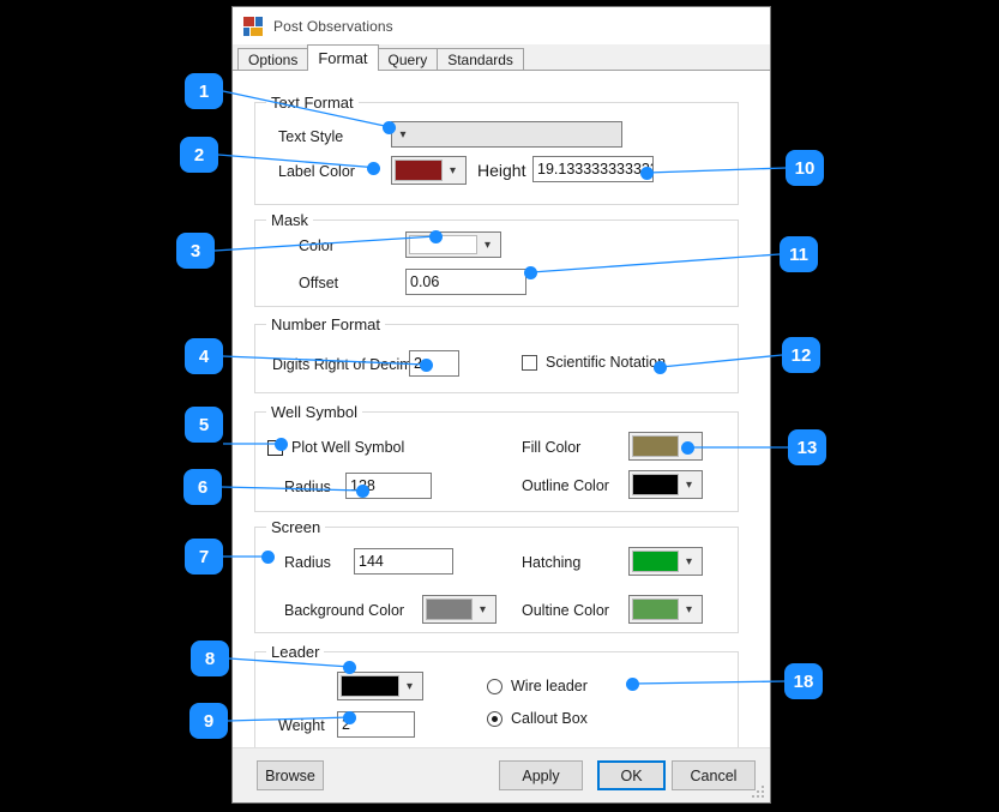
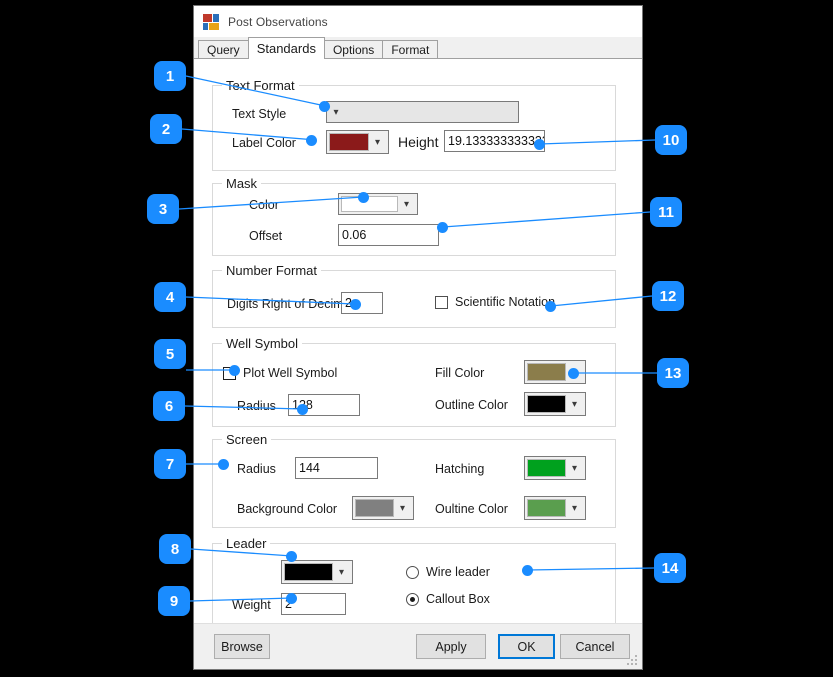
  Post Observations
- Options
+ Query
- Format
+ Standards
- Query
+ Options
- Standards
+ Format
  ext Format
  Text Style
  ▾
  Label Color
  ▾
  Height
  19.1333333333
  Mask
  Color
  ▾
  Offset
  0.06
  Number Format
  Digits Right of Decim
  2
  Scientific Notatio
  Well Symbol
  Plot Well Symbol
  Radius
  Fill Color
  Outline Color
  ▾
  Screen
  Radius
  144
  Hatching
  ▾
  Background Color
  ▾
  Oultine Color
  ▾
  Leader
  ▾
  Weight
  2
  Wire leader
  Callout Box
  Browse
  Apply
  OK
  Cancel
  1
  2
  3
  4
  5
  6
  7
  8
  9
  10
  11
  12
  13
- 18
+ 14
